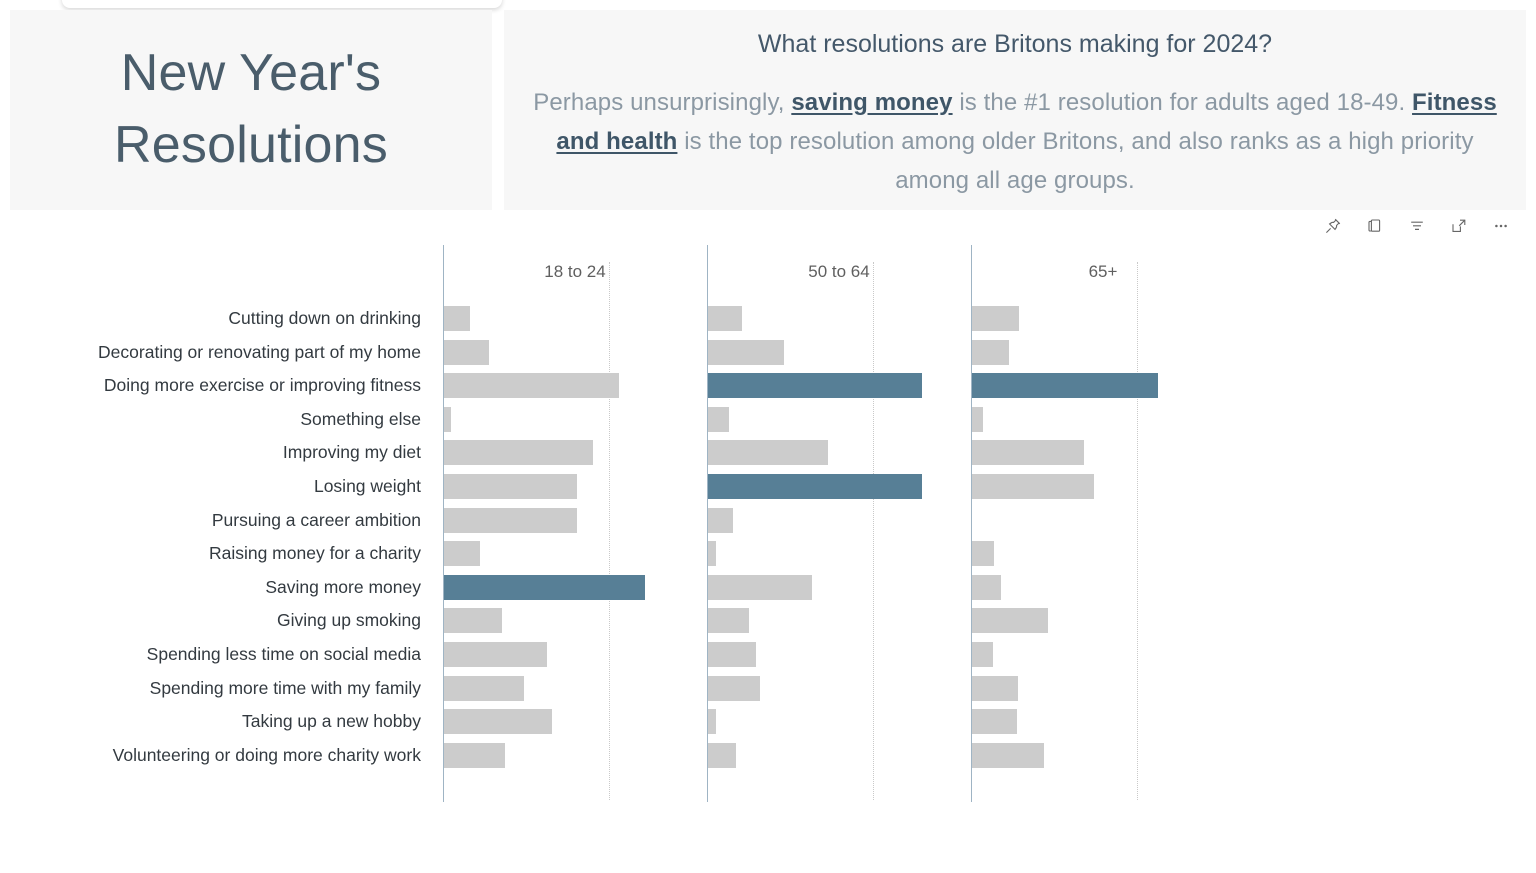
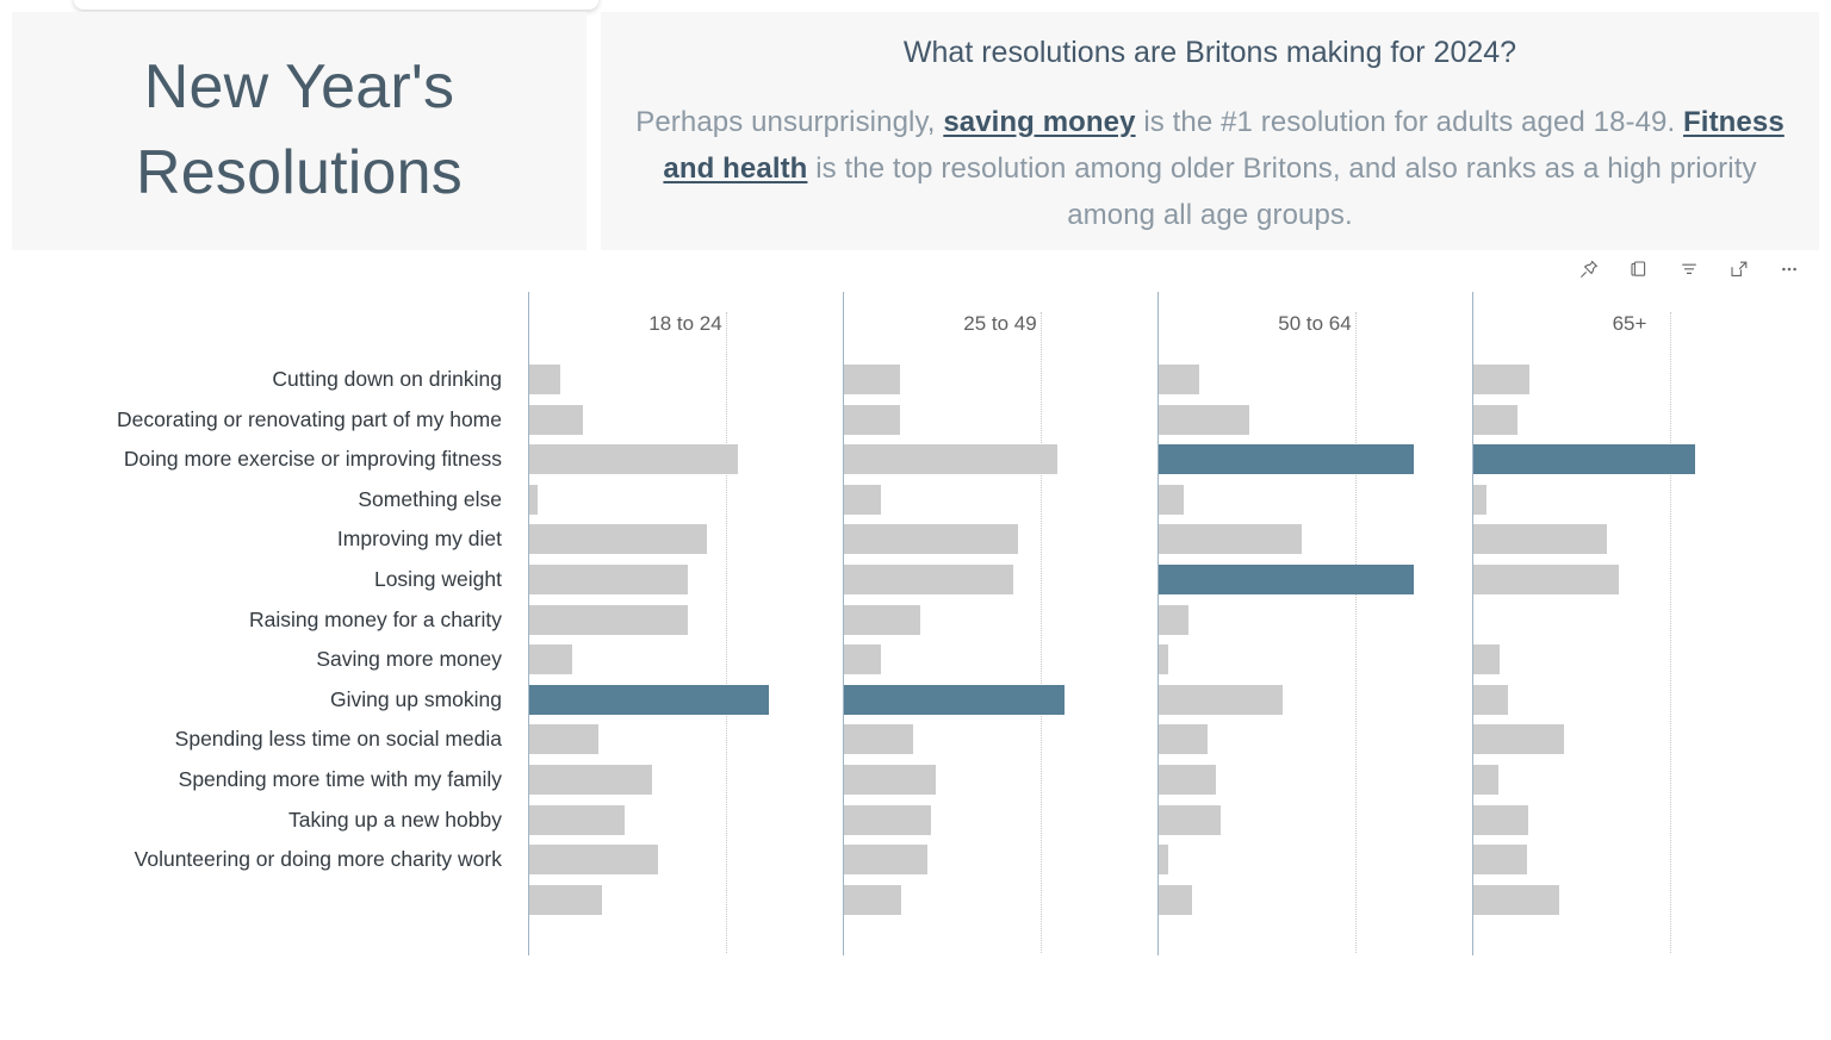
  New Year's
  Resolutions
  What resolutions are Britons making for 2024?
  Perhaps unsurprisingly, saving money is the #1 resolution for adults aged 18-49. Fitness and health is the top resolution among older Britons, and also ranks as a high priority among all age groups.
  Cutting down on drinking
  Decorating or renovating part of my home
  Doing more exercise or improving fitness
  Something else
  Improving my diet
  Losing weight
- Pursuing a career ambition
  Raising money for a charity
  Saving more money
  Giving up smoking
  Spending less time on social media
  Spending more time with my family
  Taking up a new hobby
  Volunteering or doing more charity work
  18 to 24
+ 25 to 49
  50 to 64
  65+
